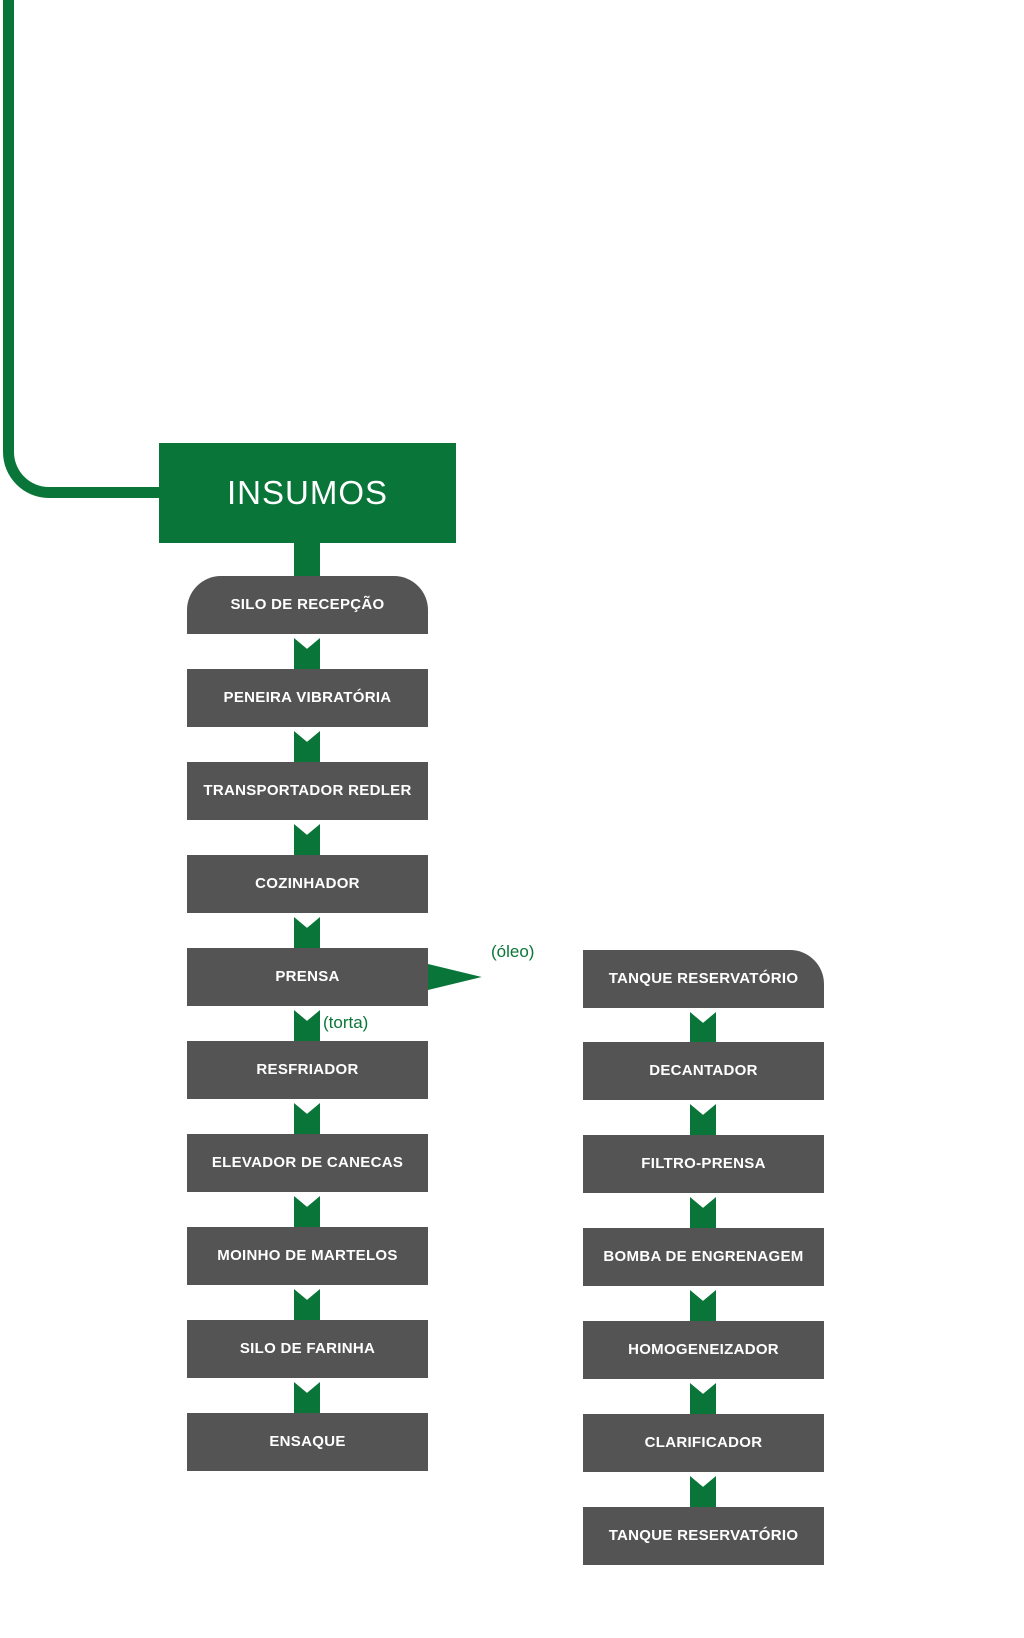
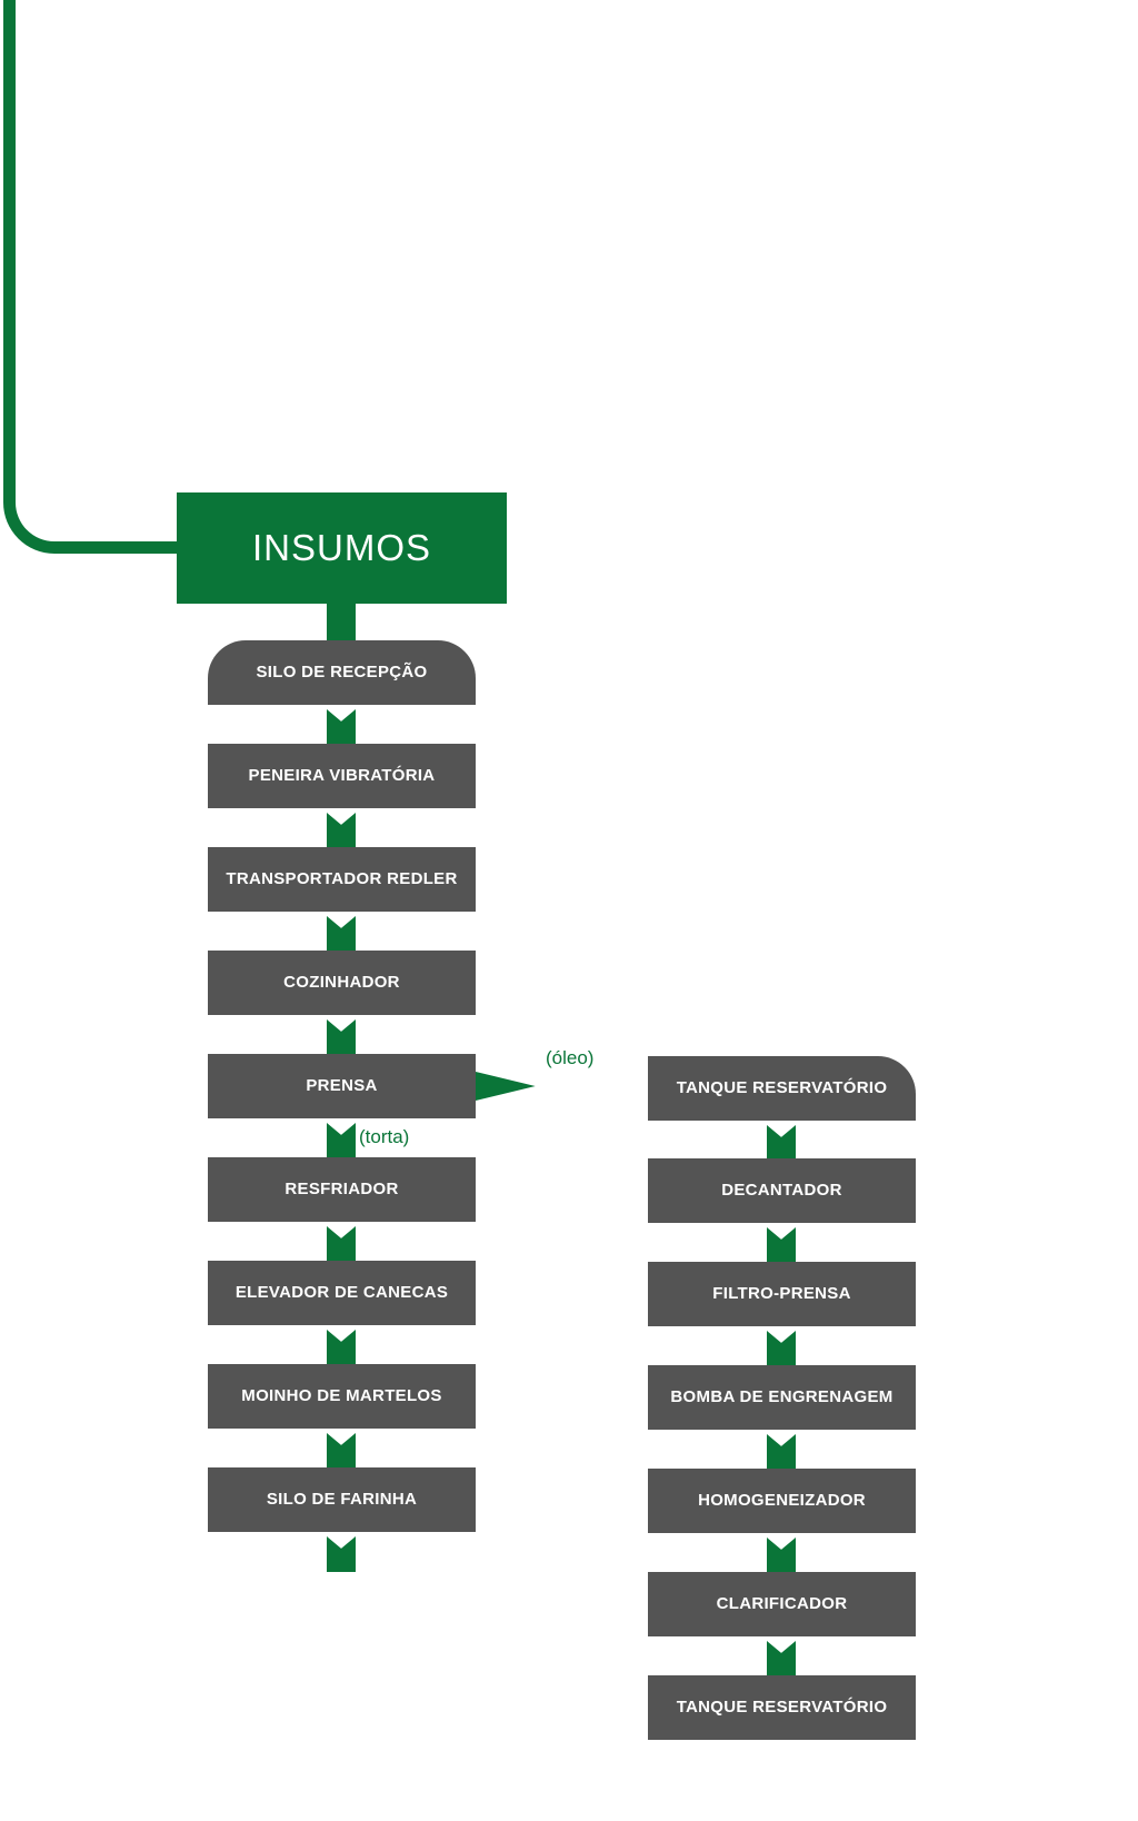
  INSUMOS
  SILO DE RECEPÇÃO
  PENEIRA VIBRATÓRIA
  TRANSPORTADOR REDLER
  COZINHADOR
  PRENSA
  (óleo)
  (torta)
  RESFRIADOR
  ELEVADOR DE CANECAS
  MOINHO DE MARTELOS
  SILO DE FARINHA
- ENSAQUE
  TANQUE RESERVATÓRIO
  DECANTADOR
  FILTRO-PRENSA
  BOMBA DE ENGRENAGEM
  HOMOGENEIZADOR
  CLARIFICADOR
  TANQUE RESERVATÓRIO
